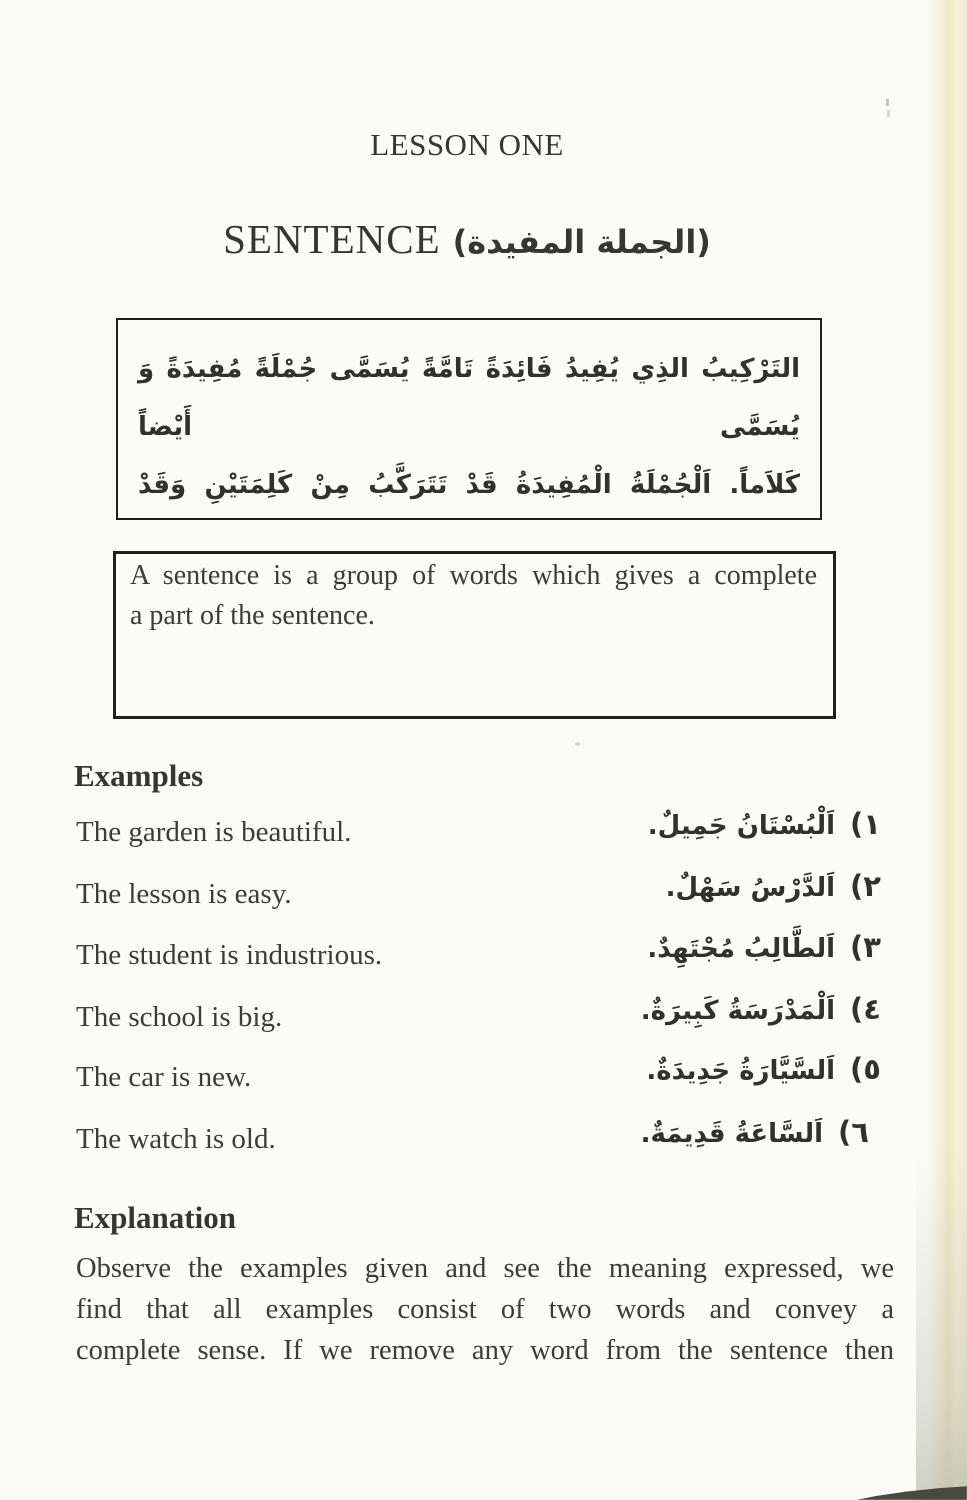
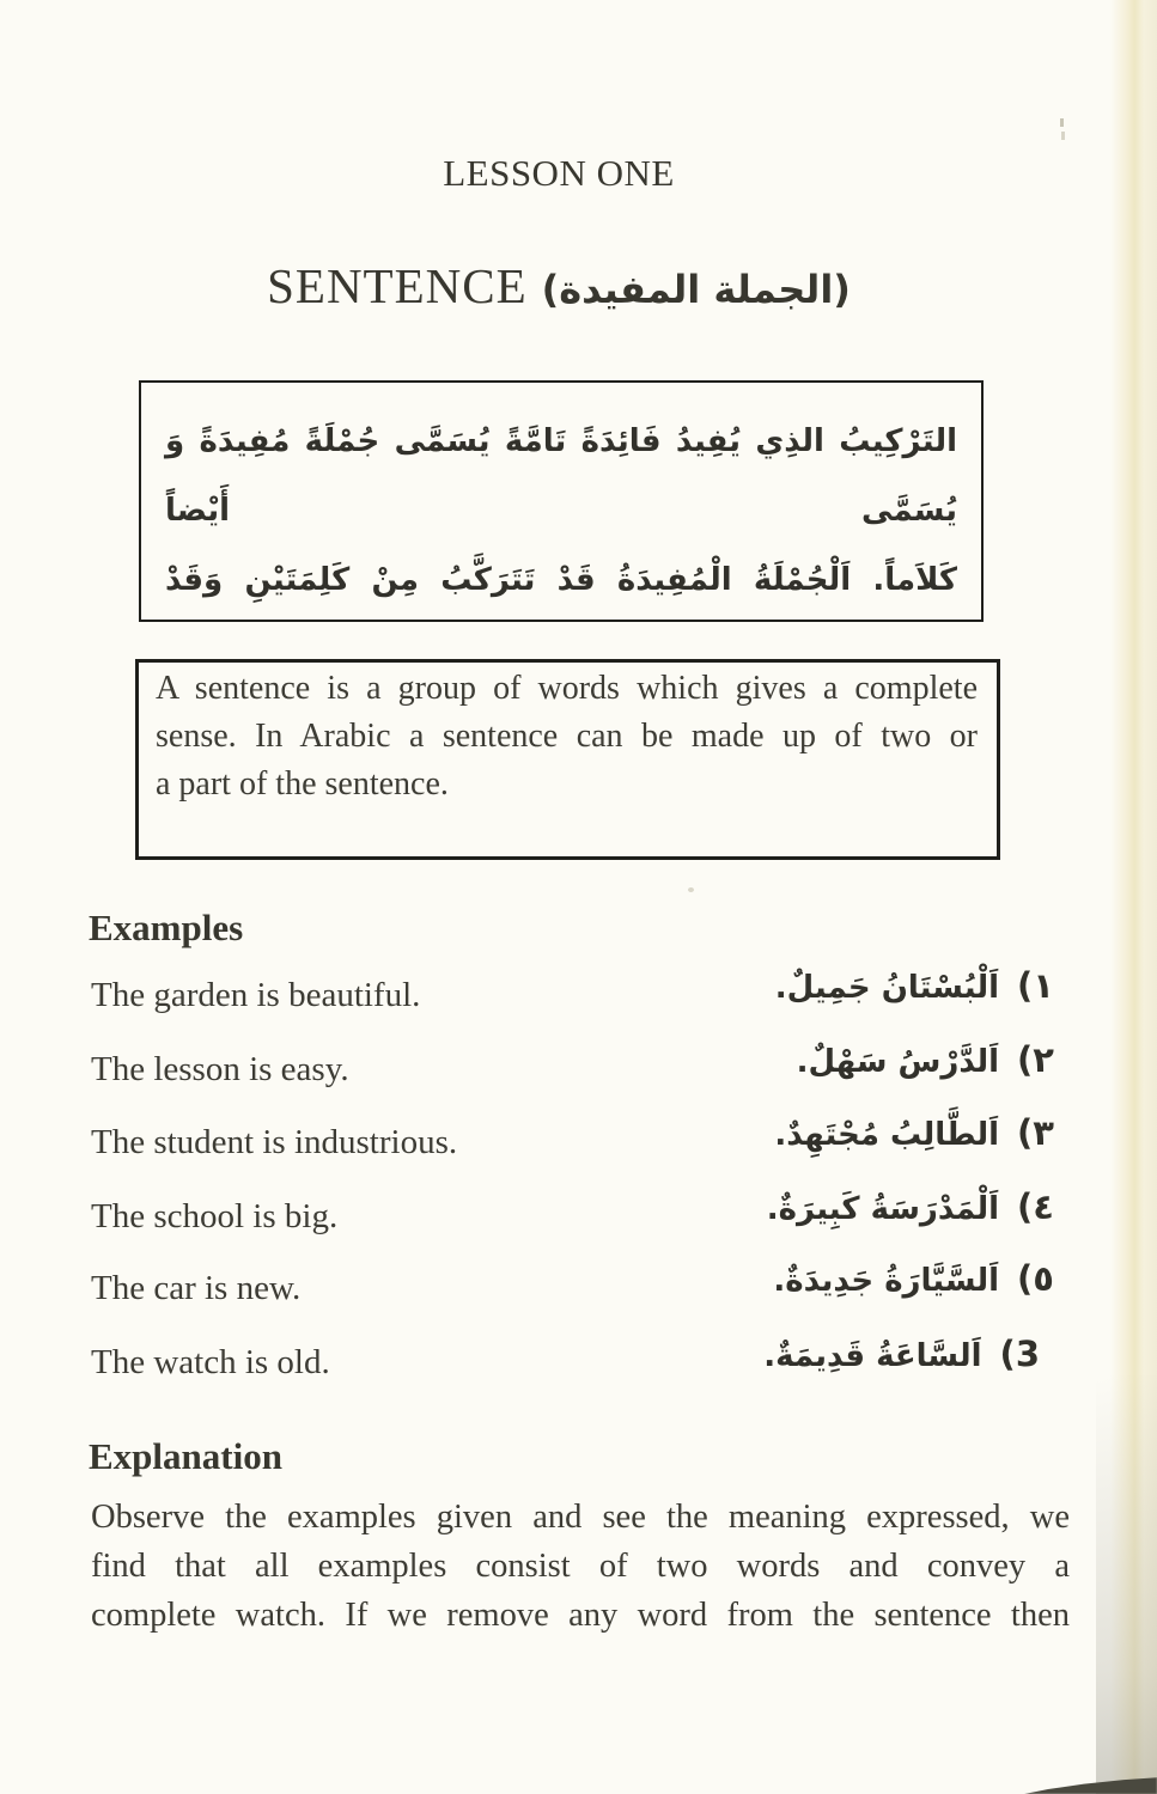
  LESSON ONE
  SENTENCE (الجملة المفيدة)
  التَرْكِيبُ الذِي يُفِيدُ فَائِدَةً تَامَّةً يُسَمَّى جُمْلَةً مُفِيدَةً وَ يُسَمَّى أَيْضاً
  كَلاَماً. اَلْجُمْلَةُ الْمُفِيدَةُ قَدْ تَتَرَكَّبُ مِنْ كَلِمَتَيْنِ وَقَدْ
  A sentence is a group of words which gives a complete
+ sense. In Arabic a sentence can be made up of two or
  a part of the sentence.
  Examples
  The garden is beautiful.
  ١)اَلْبُسْتَانُ جَمِيلٌ.
  The lesson is easy.
  ٢)اَلدَّرْسُ سَهْلٌ.
  The student is industrious.
  ٣)اَلطَّالِبُ مُجْتَهِدٌ.
  The school is big.
  ٤)اَلْمَدْرَسَةُ كَبِيرَةٌ.
  The car is new.
  ٥)اَلسَّيَّارَةُ جَدِيدَةٌ.
  The watch is old.
- ٦)اَلسَّاعَةُ قَدِيمَةٌ.
+ 3)اَلسَّاعَةُ قَدِيمَةٌ.
  Explanation
  Observe the examples given and see the meaning expressed, we
  find that all examples consist of two words and convey a
- complete sense. If we remove any word from the sentence then
+ complete watch. If we remove any word from the sentence then
